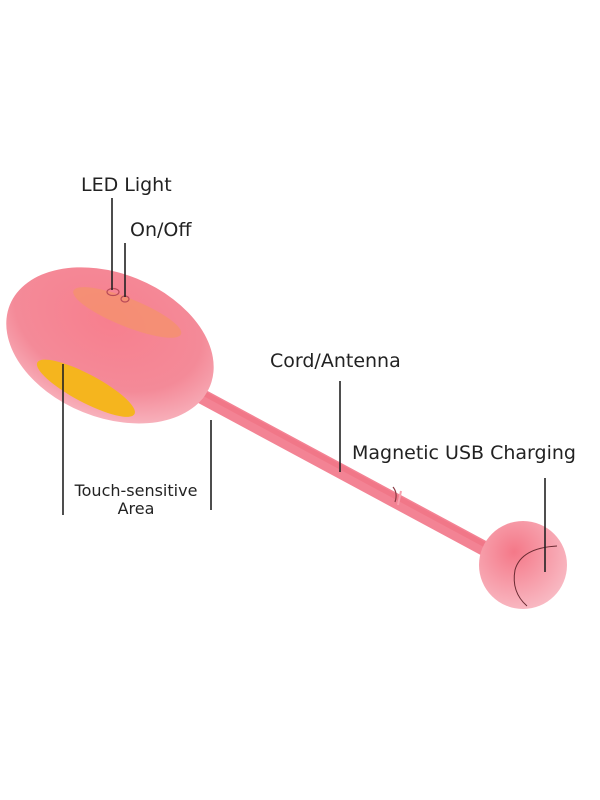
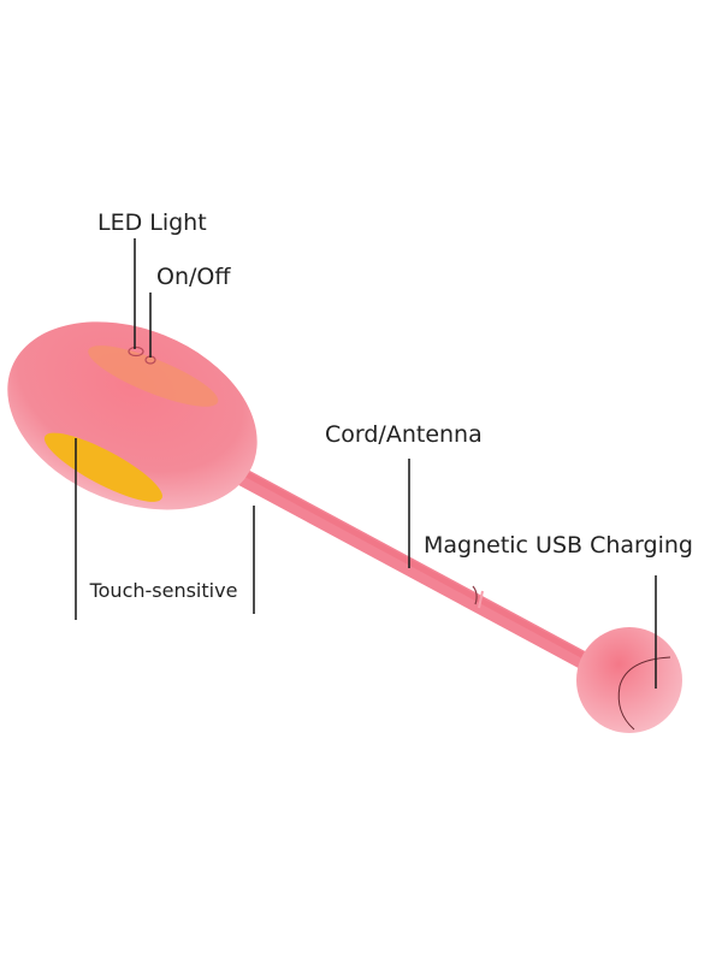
  LED Light
  On/Off
  Cord/Antenna
  Magnetic USB Charging
  Touch-sensitive
- Area
